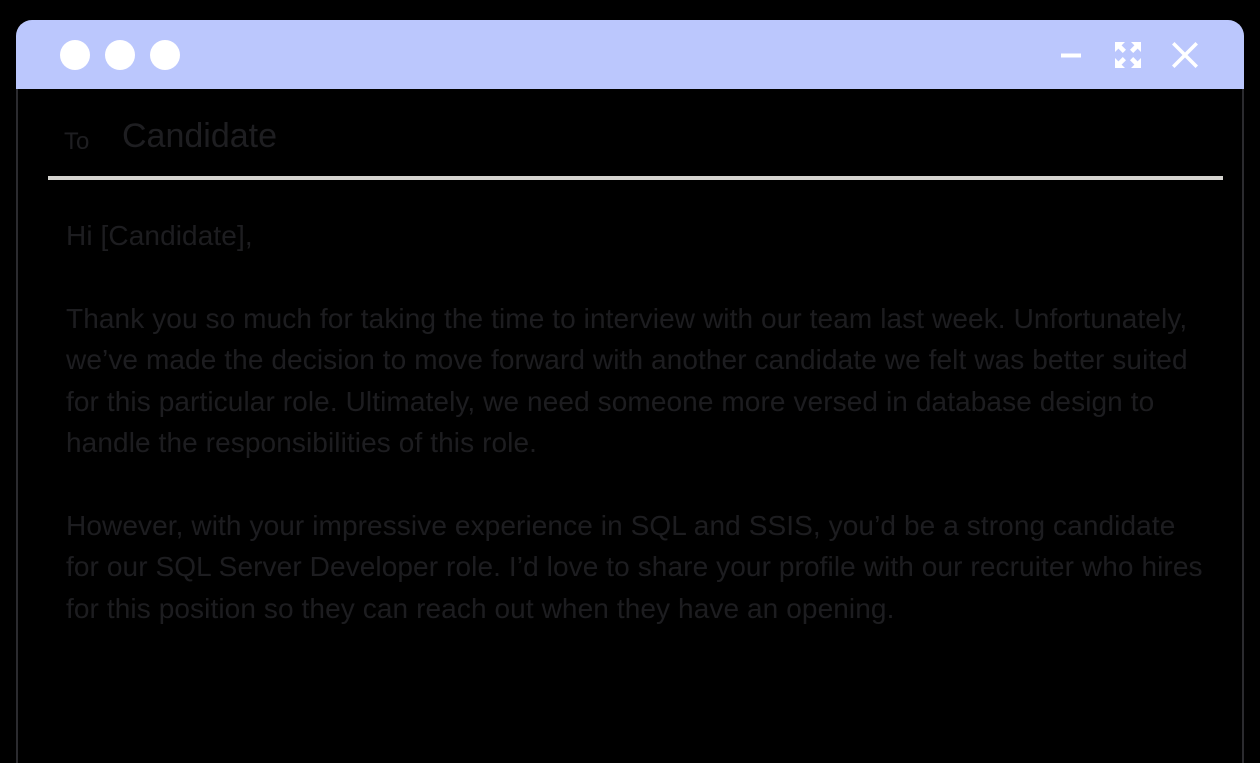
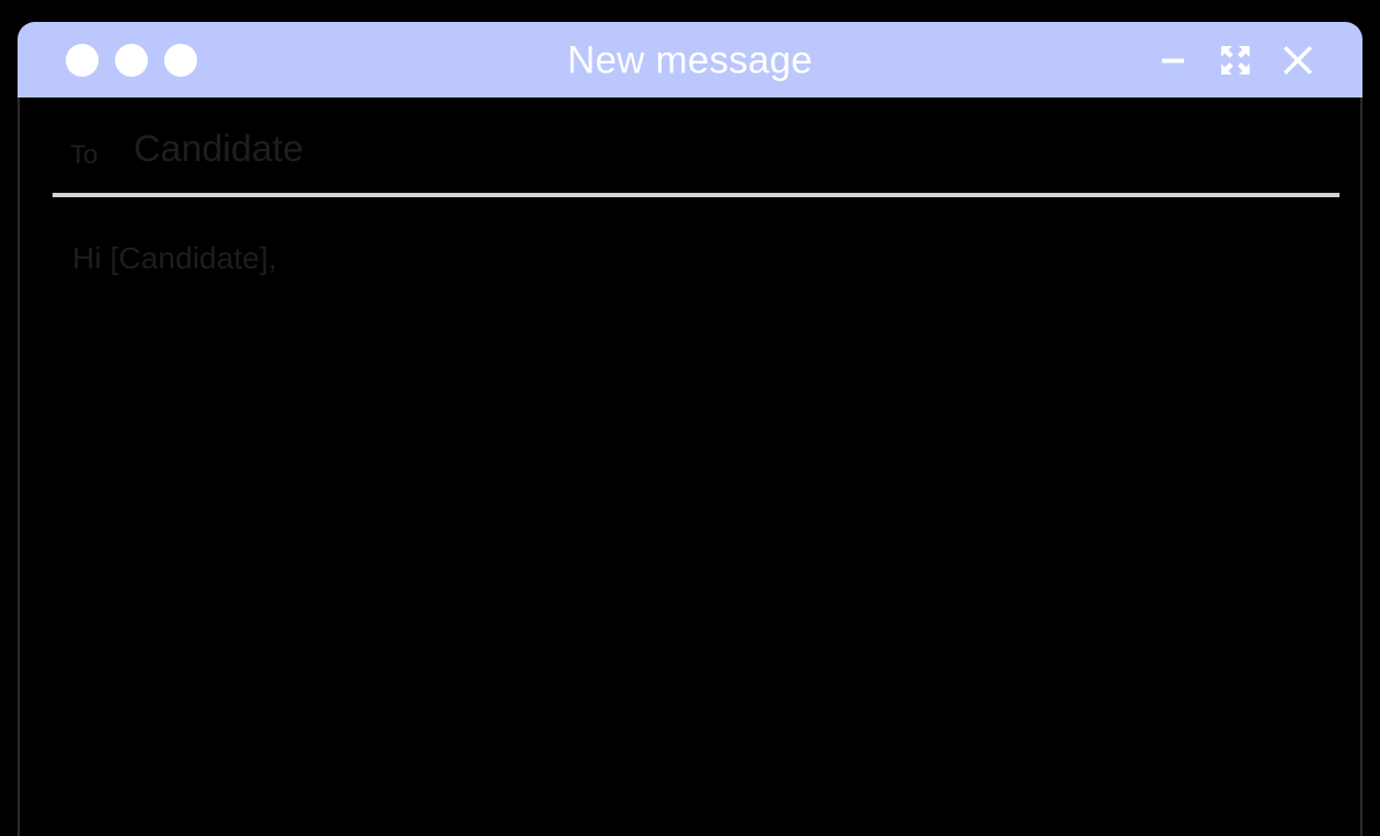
+ New message
  To
  Candidate
  Hi [Candidate],
- Thank you so much for taking the time to interview with our team last week. Unfortunately, we’ve made the decision to move forward with another candidate we felt was better suited for this particular role. Ultimately, we need someone more versed in database design to handle the responsibilities of this role.
- However, with your impressive experience in SQL and SSIS, you’d be a strong candidate for our SQL Server Developer role. I’d love to share your profile with our recruiter who hires for this position so they can reach out when they have an opening.
